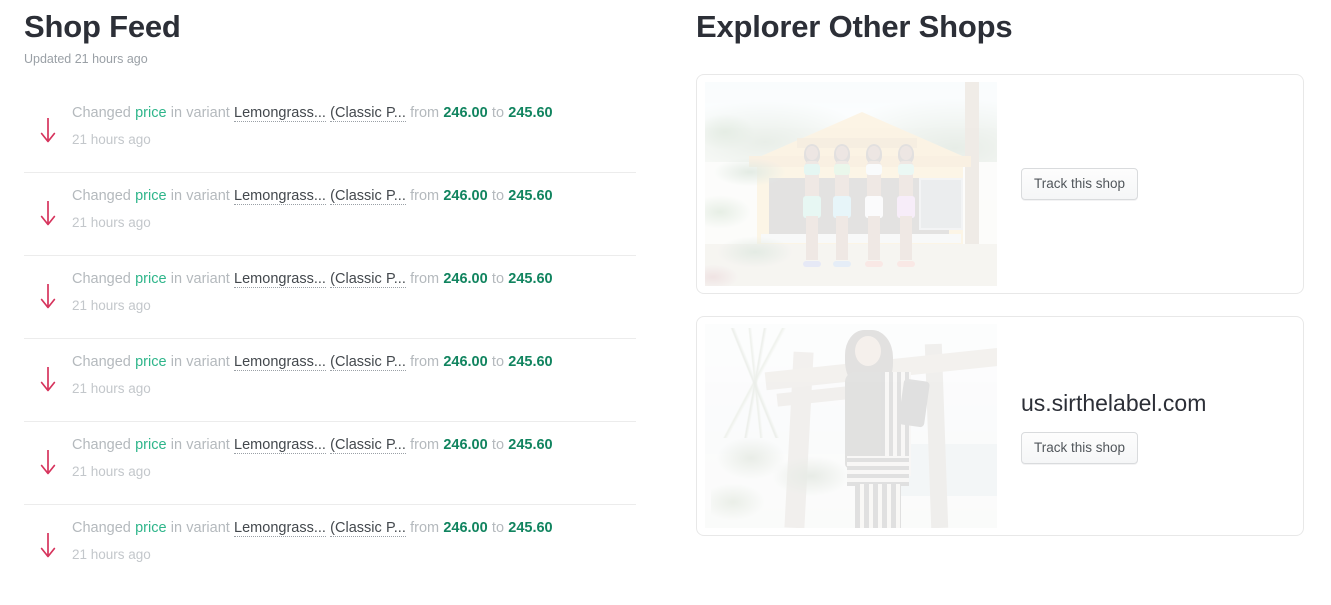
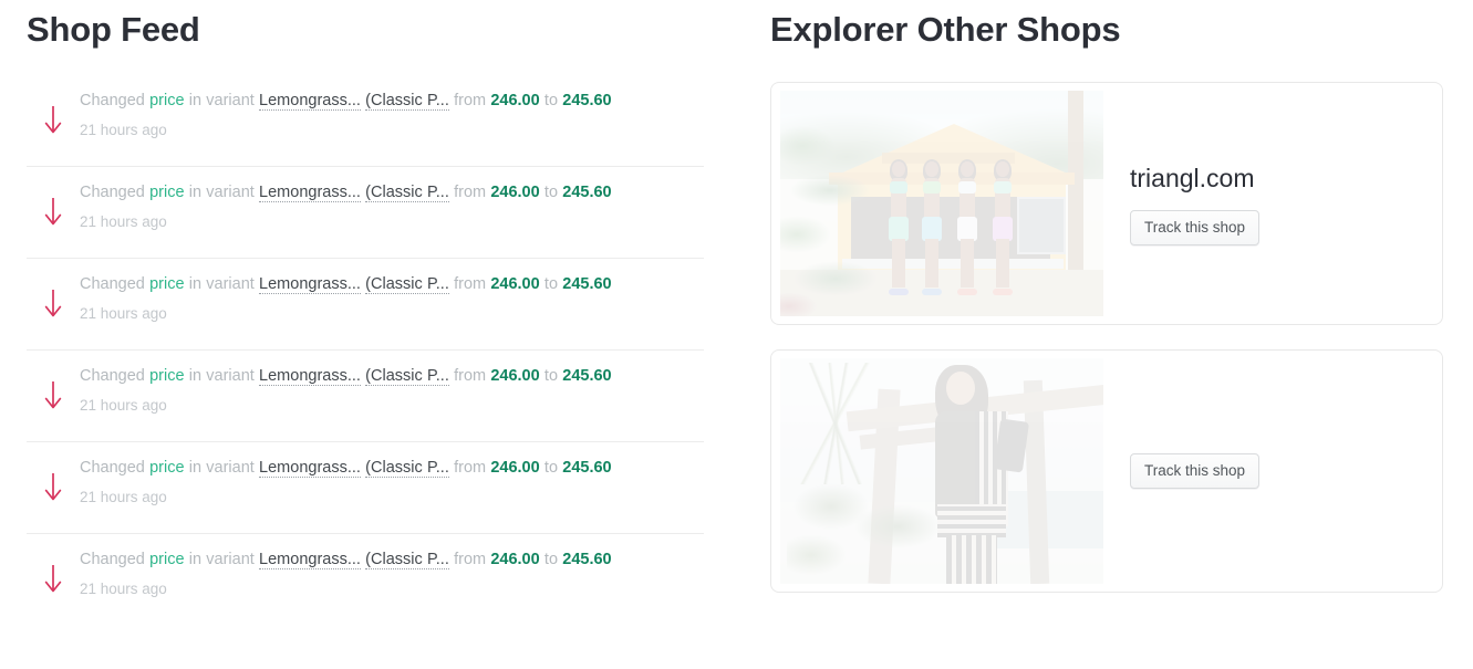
  Shop Feed
- Updated 21 hours ago
  Changed price in variant Lemongrass... (Classic P... from 246.00 to 245.60
  21 hours ago
  Changed price in variant Lemongrass... (Classic P... from 246.00 to 245.60
  21 hours ago
  Changed price in variant Lemongrass... (Classic P... from 246.00 to 245.60
  21 hours ago
  Changed price in variant Lemongrass... (Classic P... from 246.00 to 245.60
  21 hours ago
  Changed price in variant Lemongrass... (Classic P... from 246.00 to 245.60
  21 hours ago
  Changed price in variant Lemongrass... (Classic P... from 246.00 to 245.60
  21 hours ago
  Explorer Other Shops
+ triangl.com
  Track this shop
- us.sirthelabel.com
  Track this shop
